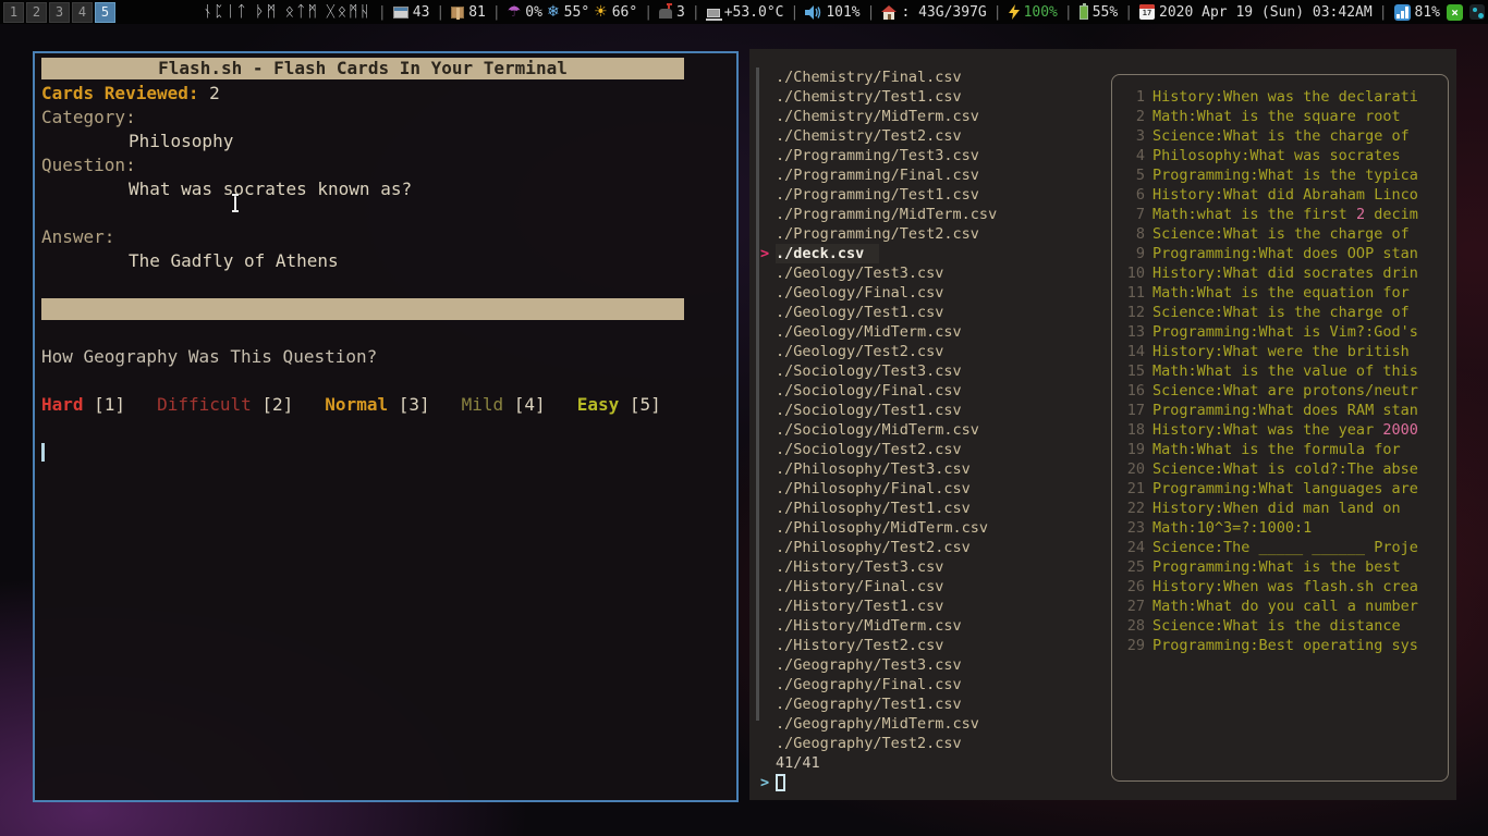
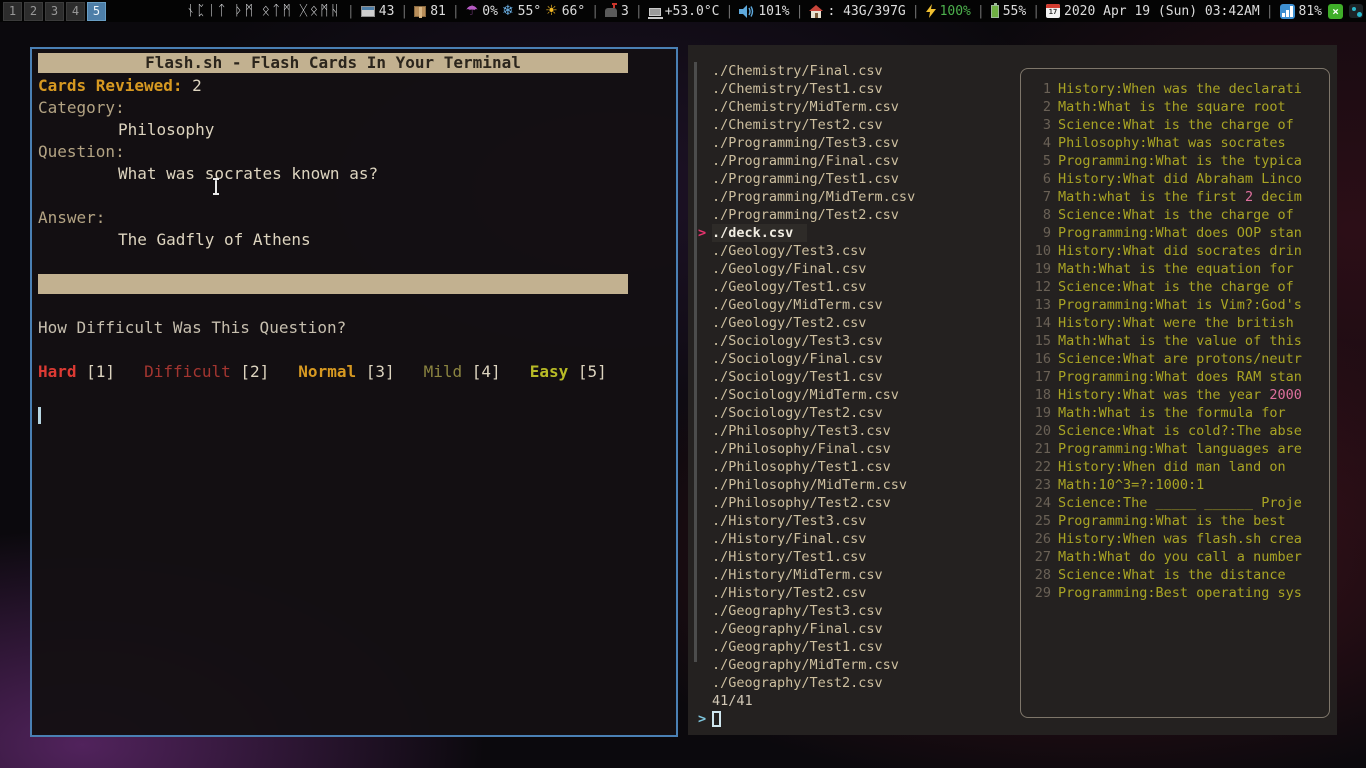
  1
  2
  3
  4
  5
  ᚾᛈᛁᛏ ᚦᛗ ᛟᛏᛗ ᚷᛟᛗᚺ
  |
  43
  |
  81
  |
  ☂
  0%
  ❄
  55°
  ☀
  66°
  |
  3
  |
  +53.0°C
  |
  101%
  |
  : 43G/397G
  |
  100%
  |
  55%
  |
  17
  2020 Apr 19 (Sun) 03:42AM
  |
  81%
  ×
  Flash.sh - Flash Cards In Your Terminal
  Cards Reviewed: 2
  Category:
  Philosophy
  Question:
  What was socrates known as?
  Answer:
  The Gadfly of Athens
- How Geography Was This Question?
+ How Difficult Was This Question?
  Hard [1] Difficult [2] Normal [3] Mild [4] Easy [5]
  ./Chemistry/Final.csv
  ./Chemistry/Test1.csv
  ./Chemistry/MidTerm.csv
  ./Chemistry/Test2.csv
  ./Programming/Test3.csv
  ./Programming/Final.csv
  ./Programming/Test1.csv
  ./Programming/MidTerm.csv
  ./Programming/Test2.csv
  >
  ./deck.csv
  ./Geology/Test3.csv
  ./Geology/Final.csv
  ./Geology/Test1.csv
  ./Geology/MidTerm.csv
  ./Geology/Test2.csv
  ./Sociology/Test3.csv
  ./Sociology/Final.csv
  ./Sociology/Test1.csv
  ./Sociology/MidTerm.csv
  ./Sociology/Test2.csv
  ./Philosophy/Test3.csv
  ./Philosophy/Final.csv
  ./Philosophy/Test1.csv
  ./Philosophy/MidTerm.csv
  ./Philosophy/Test2.csv
  ./History/Test3.csv
  ./History/Final.csv
  ./History/Test1.csv
  ./History/MidTerm.csv
  ./History/Test2.csv
  ./Geography/Test3.csv
  ./Geography/Final.csv
  ./Geography/Test1.csv
  ./Geography/MidTerm.csv
  ./Geography/Test2.csv
  41/41
  >
  1 History:When was the declarati
  2 Math:What is the square root
  3 Science:What is the charge of
  4 Philosophy:What was socrates
  5 Programming:What is the typica
  6 History:What did Abraham Linco
  7 Math:what is the first 2 decim
  8 Science:What is the charge of
  9 Programming:What does OOP stan
  10 History:What did socrates drin
- 11 Math:What is the equation for
+ 19 Math:What is the equation for
  12 Science:What is the charge of
  13 Programming:What is Vim?:God's
  14 History:What were the british
  15 Math:What is the value of this
  16 Science:What are protons/neutr
  17 Programming:What does RAM stan
  18 History:What was the year 2000
  19 Math:What is the formula for
  20 Science:What is cold?:The abse
  21 Programming:What languages are
  22 History:When did man land on
  23 Math:10^3=?:1000:1
  24 Science:The _____ ______ Proje
  25 Programming:What is the best
  26 History:When was flash.sh crea
  27 Math:What do you call a number
  28 Science:What is the distance
  29 Programming:Best operating sys
